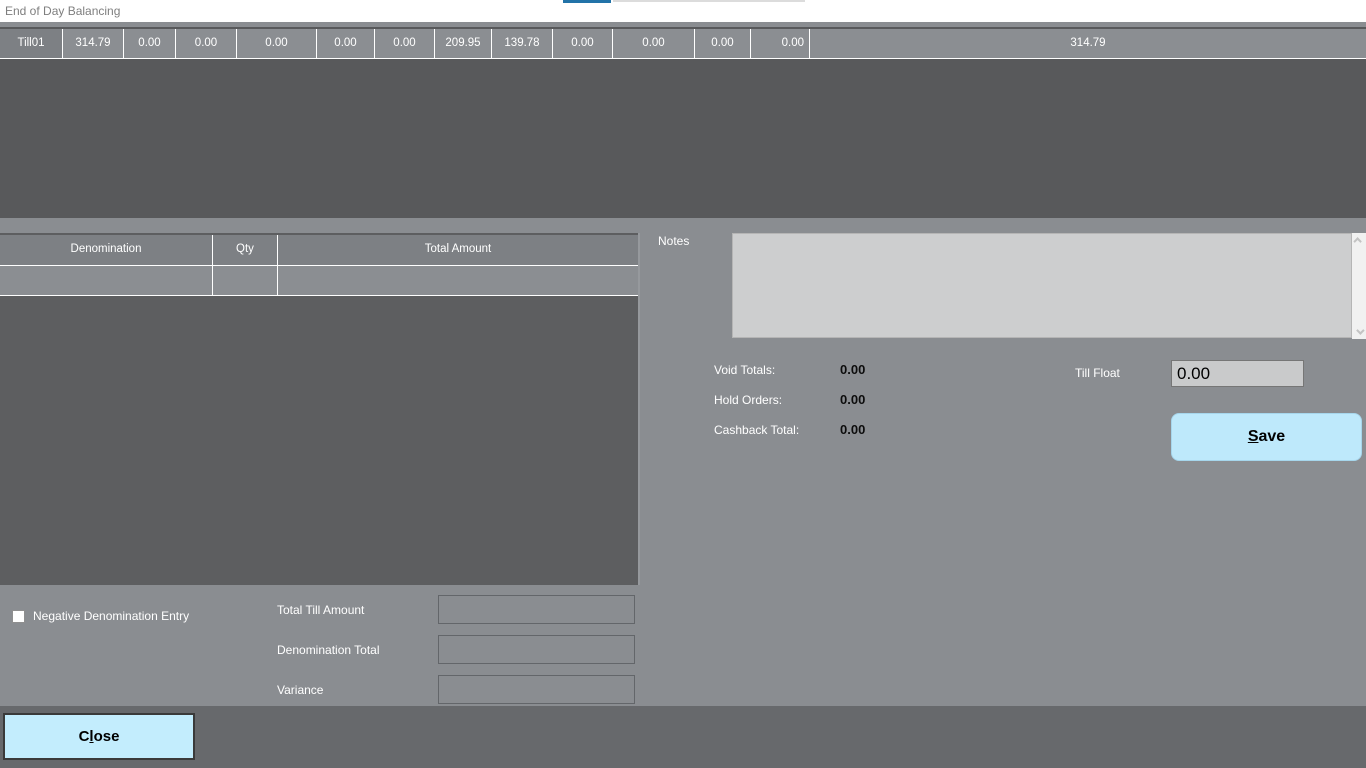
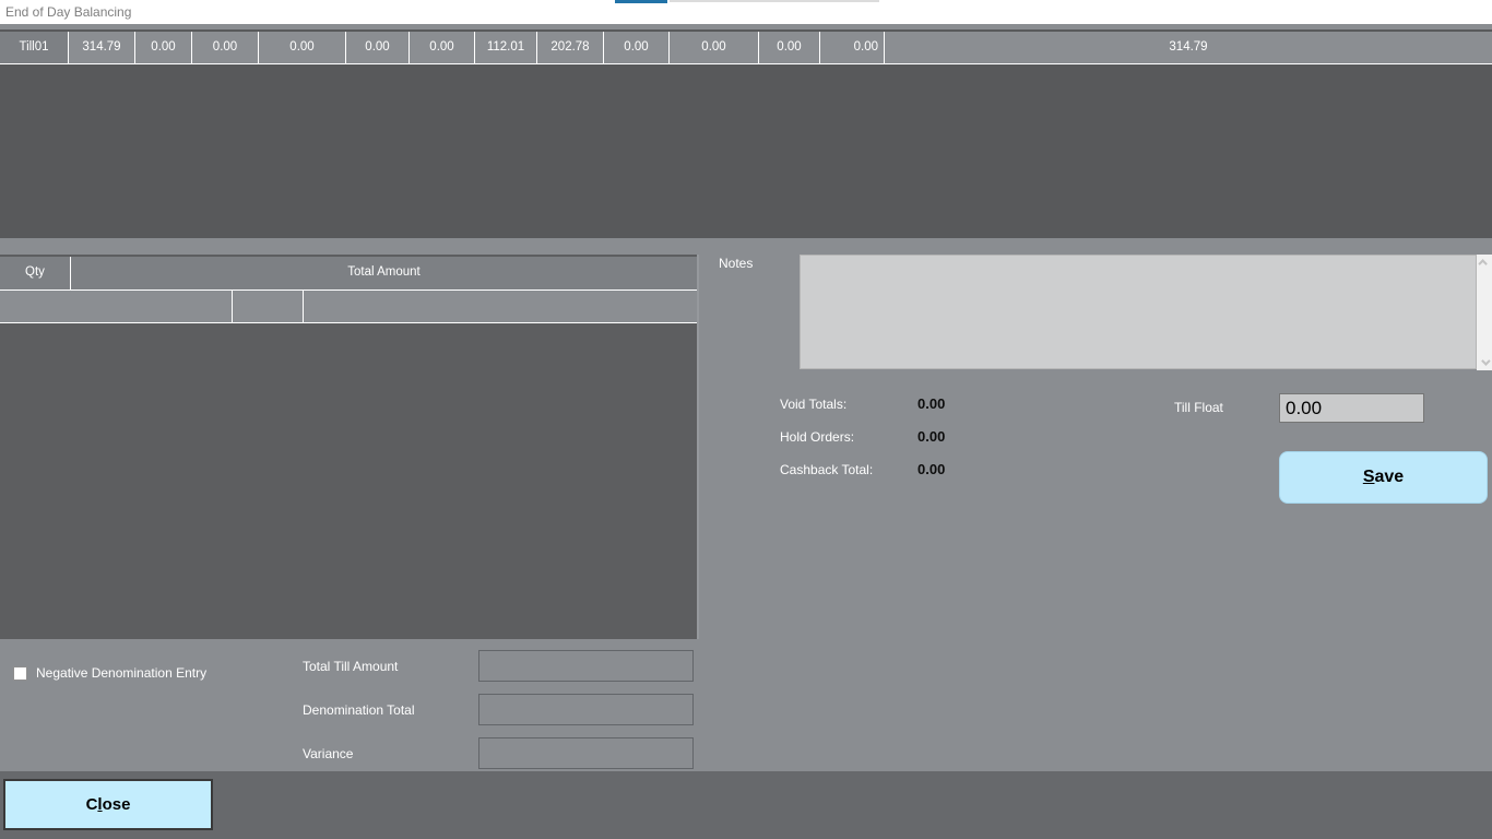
  End of Day Balancing
  Till01
  314.79
  0.00
  0.00
  0.00
  0.00
  0.00
- 209.95
+ 112.01
- 139.78
+ 202.78
  0.00
  0.00
  0.00
  0.00
  314.79
- Denomination
  Qty
  Total Amount
  Notes
  Void Totals:
  0.00
  Hold Orders:
  0.00
  Cashback Total:
  0.00
  Till Float
  0.00
  Save
  Negative Denomination Entry
  Total Till Amount
  Denomination Total
  Variance
  Close
